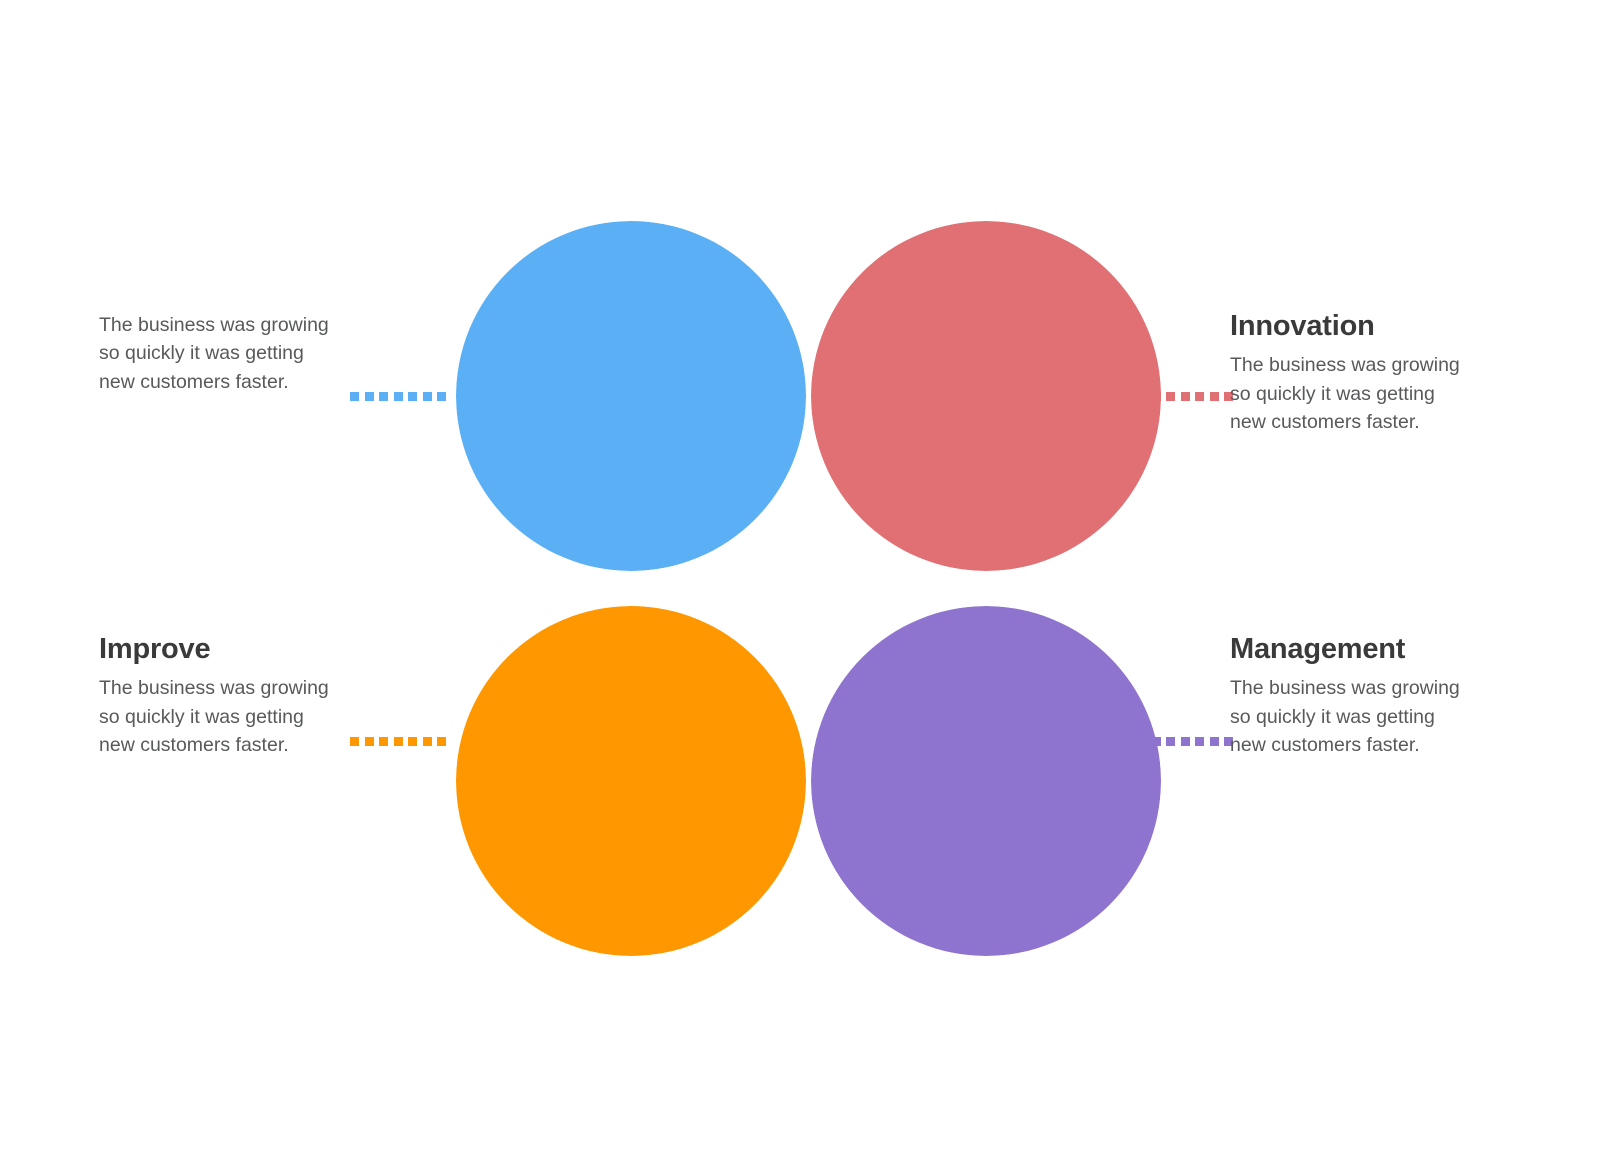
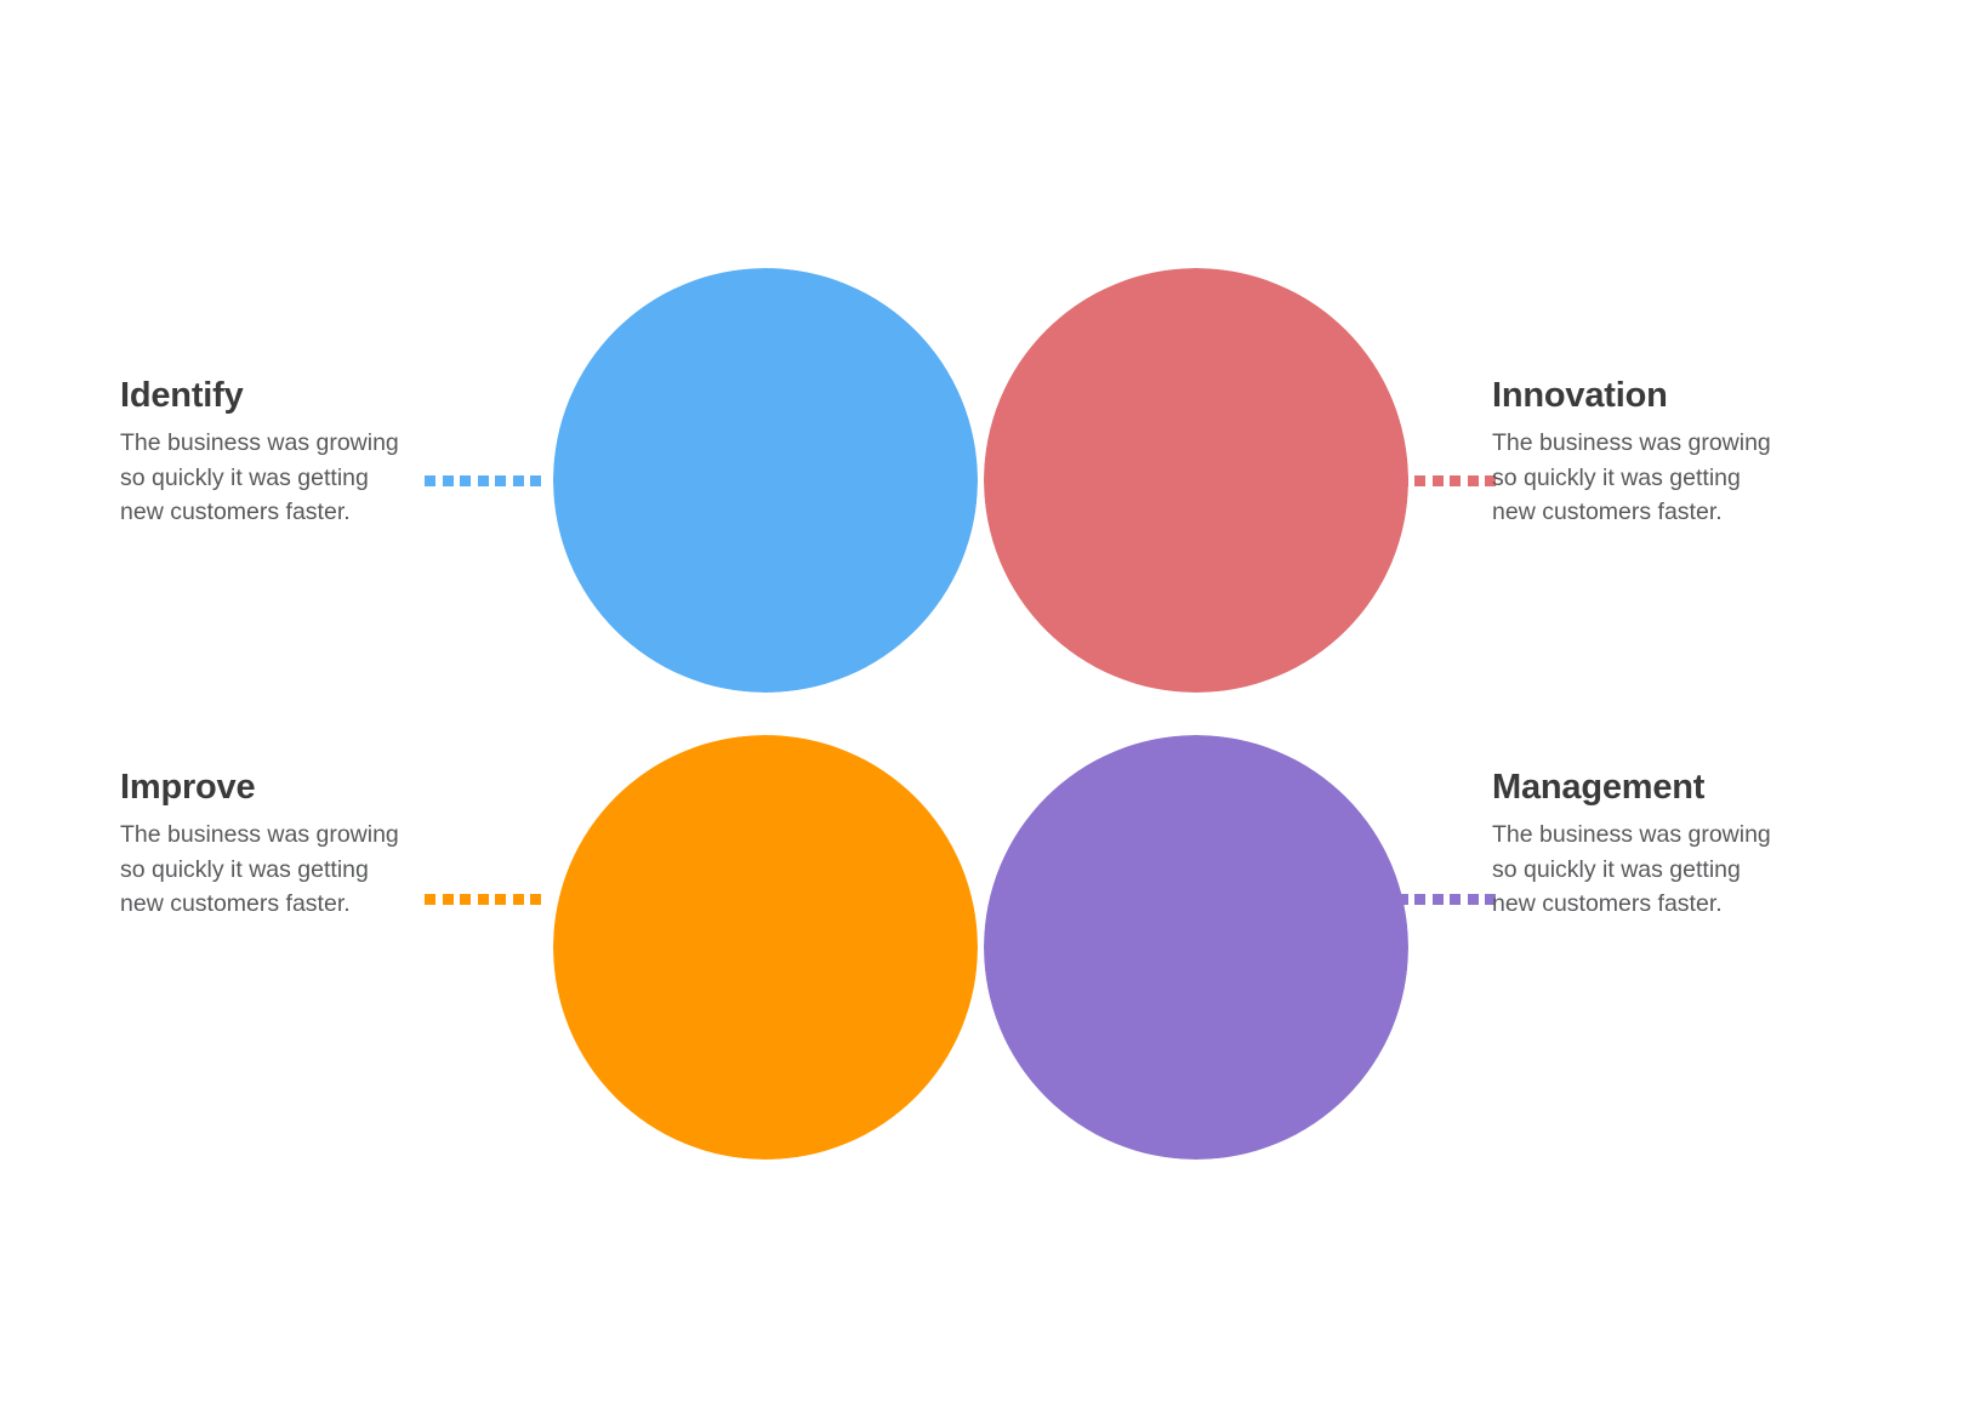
+ Identify
  The business was growing
  so quickly it was getting
  new customers faster.
  Innovation
  The business was growing
  so quickly it was getting
  new customers faster.
  Improve
  The business was growing
  so quickly it was getting
  new customers faster.
  Management
  The business was growing
  so quickly it was getting
  new customers faster.
